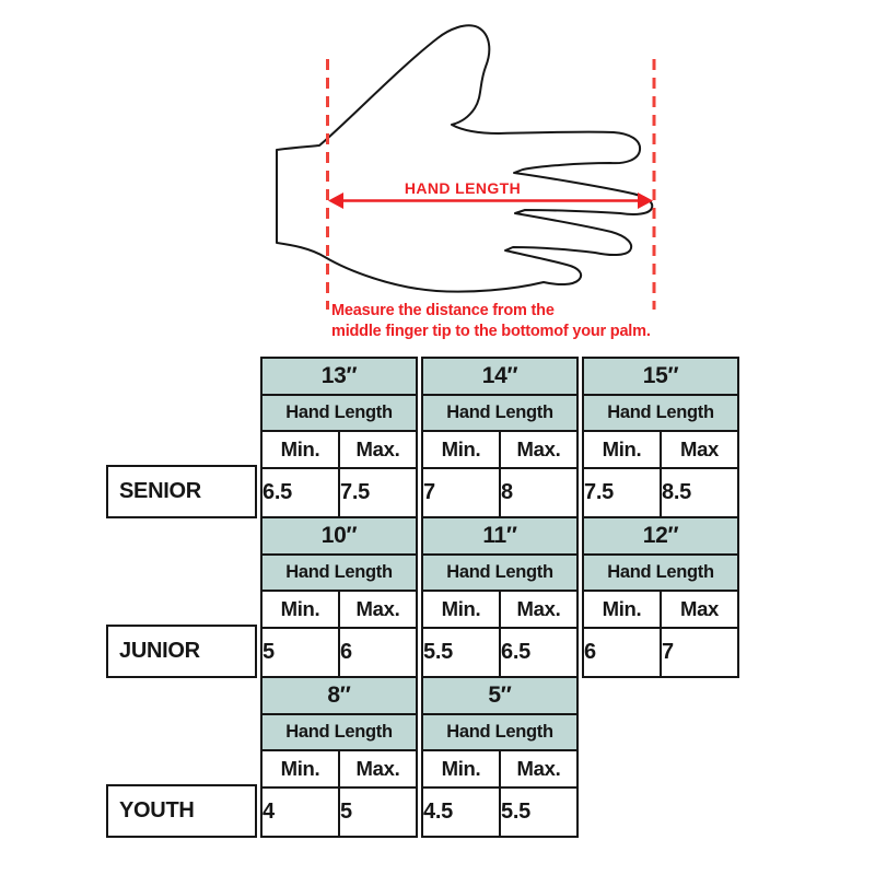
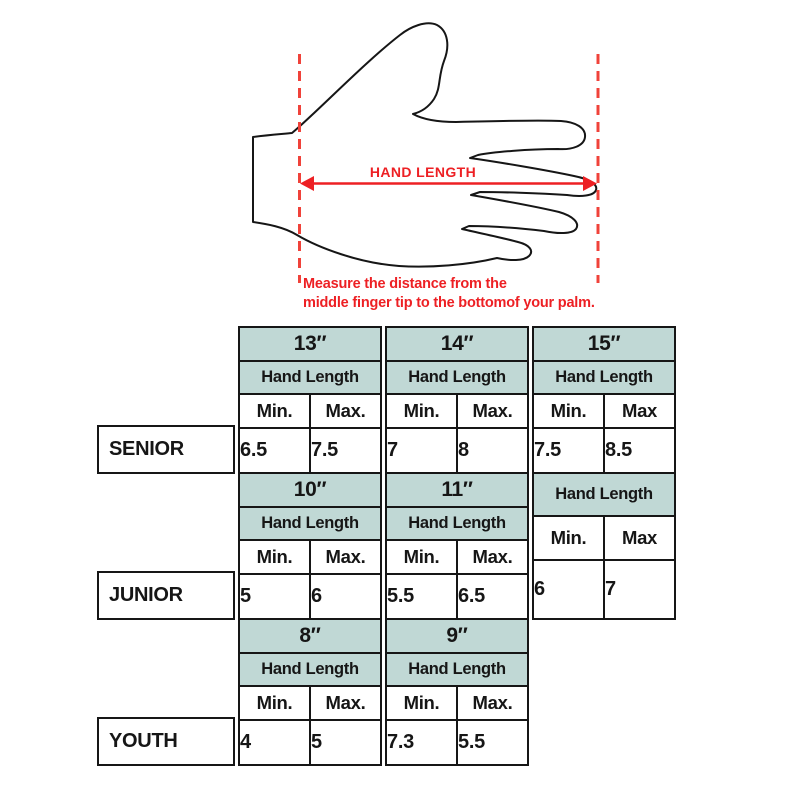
  HAND LENGTH
  Measure the distance from the
  middle finger tip to the bottomof your palm.
  SENIOR
  13″
  Hand Length
  Min.	Max.
  6.5	7.5
  14″
  Hand Length
  Min.	Max.
  7	8
  15″
  Hand Length
  Min.	Max
  7.5	8.5
  JUNIOR
  10″
  Hand Length
  Min.	Max.
  5	6
  11″
  Hand Length
  Min.	Max.
  5.5	6.5
- 12″
  Hand Length
  Min.	Max
  6	7
  YOUTH
  8″
  Hand Length
  Min.	Max.
  4	5
- 5″
+ 9″
  Hand Length
  Min.	Max.
- 4.5	5.5
+ 7.3	5.5
